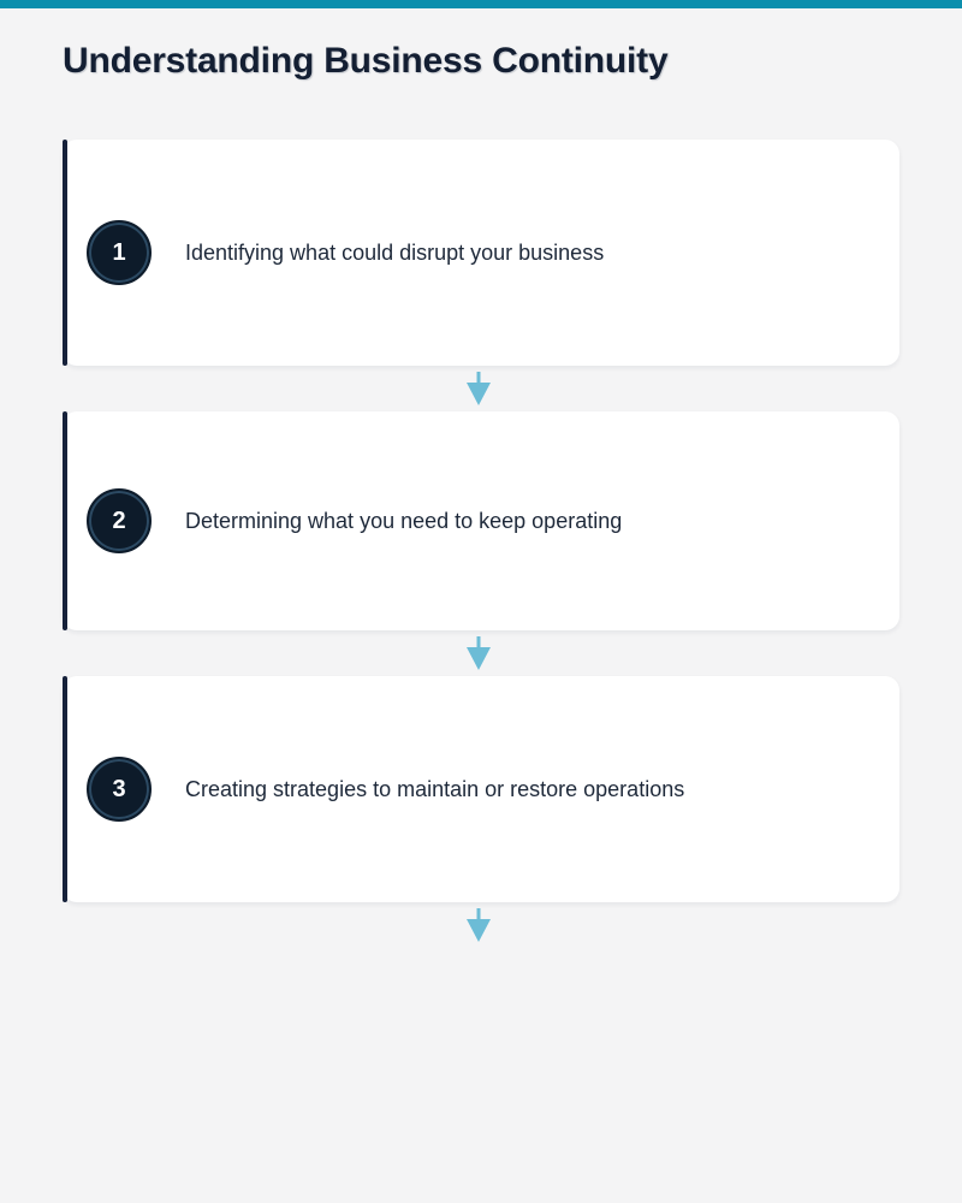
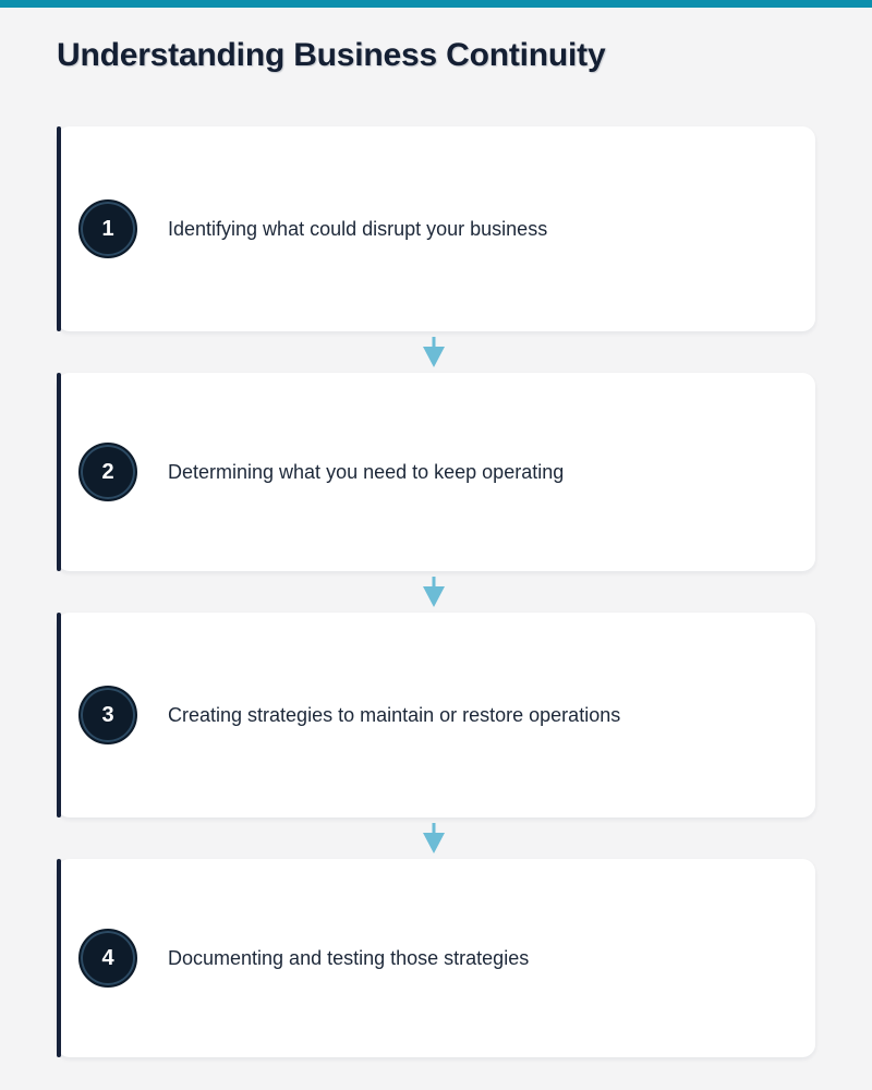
  Understanding Business Continuity
  1
  Identifying what could disrupt your business
  2
  Determining what you need to keep operating
  3
  Creating strategies to maintain or restore operations
+ 4
+ Documenting and testing those strategies
